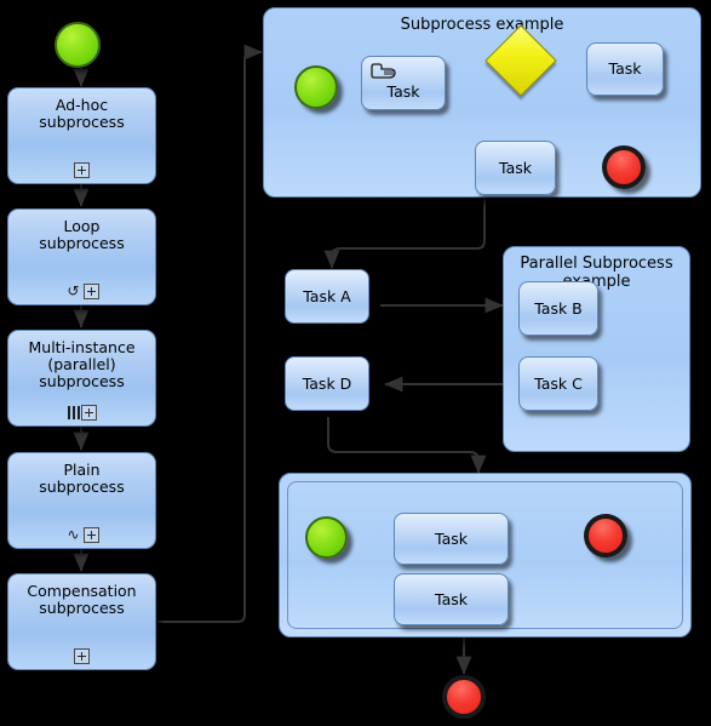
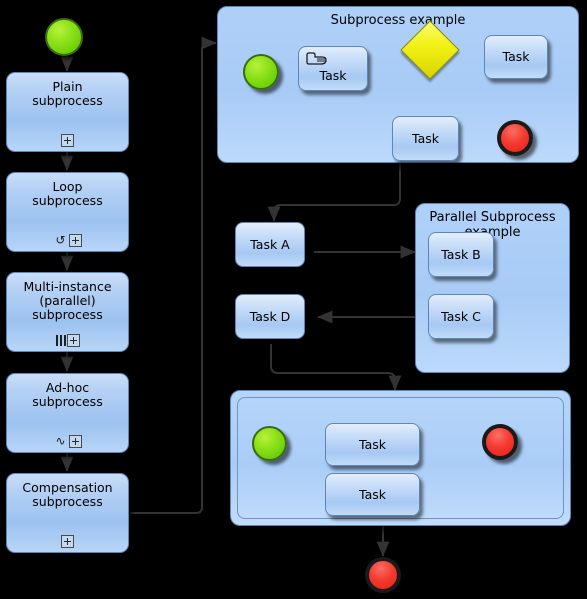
- Ad-hoc
+ Plain
  subprocess
  Loop
  subprocess
  ↺
  Multi-instance
  (parallel)
  subprocess
- Plain
+ Ad-hoc
  subprocess
  ∿
  Compensation
  subprocess
  Subprocess exmple
  Task
  Task
  Task
  Parallel Subprocess
  Task B
  Task C
  Task A
  Task D
  Task
  Task
